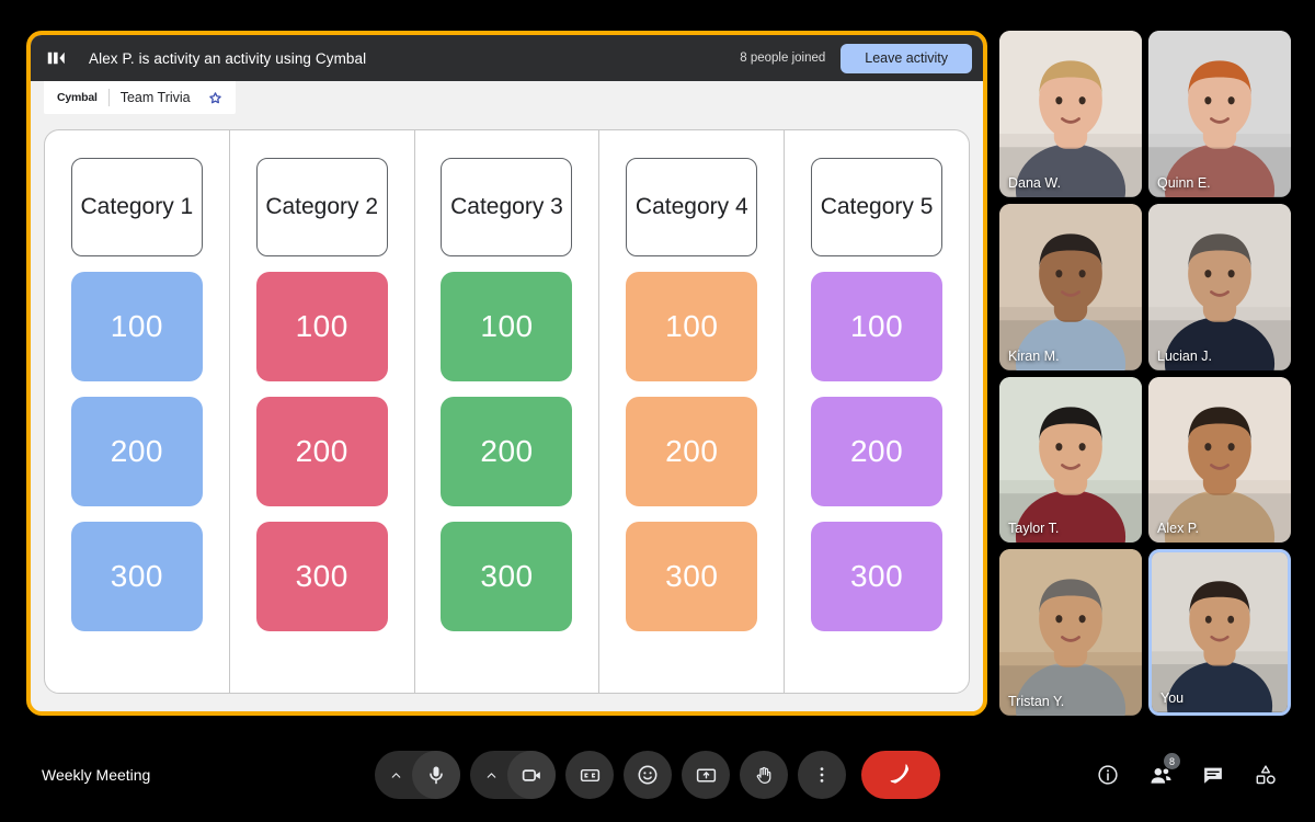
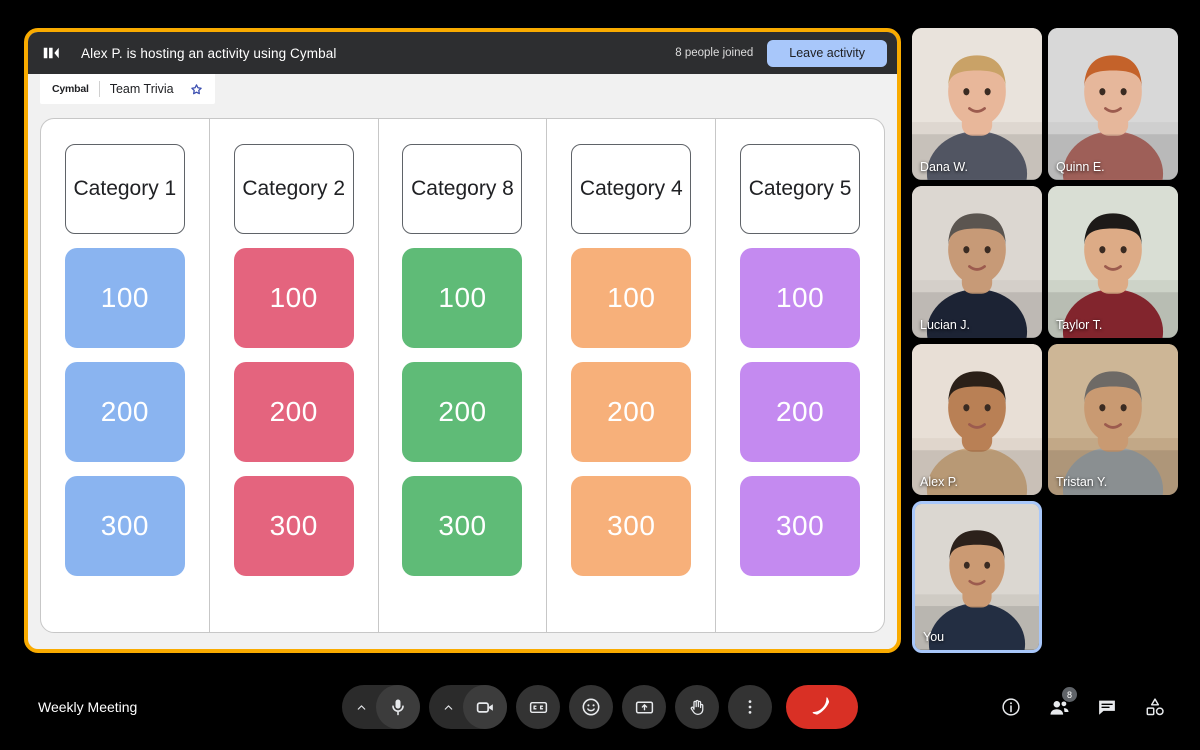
- Alex P. is activity an activity using Cymbal
+ Alex P. is hosting an activity using Cymbal
  8 people joined
  Leave activity
  Cymbal
  Team Trivia
  Category 1
  100
  200
  300
  Category 2
  100
  200
  300
- Category 3
+ Category 8
  100
  200
  300
  Category 4
  100
  200
  300
  Category 5
  100
  200
  300
  Dana W.
  Quinn E.
- Kiran M.
  Lucian J.
  Taylor T.
  Alex P.
  Tristan Y.
  You
  Weekly Meeting
  8
